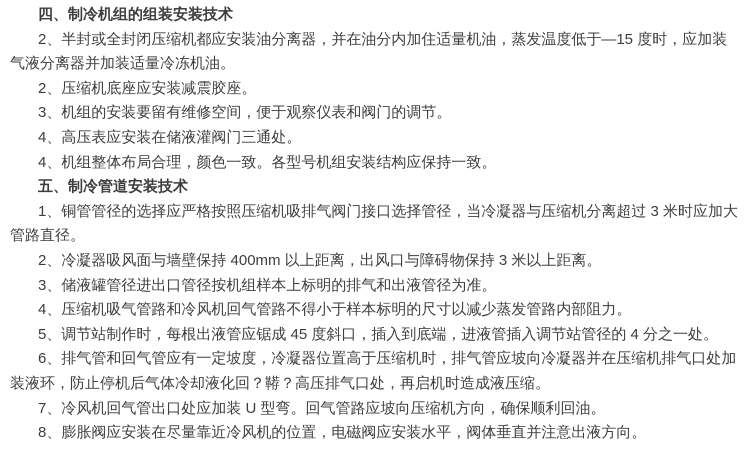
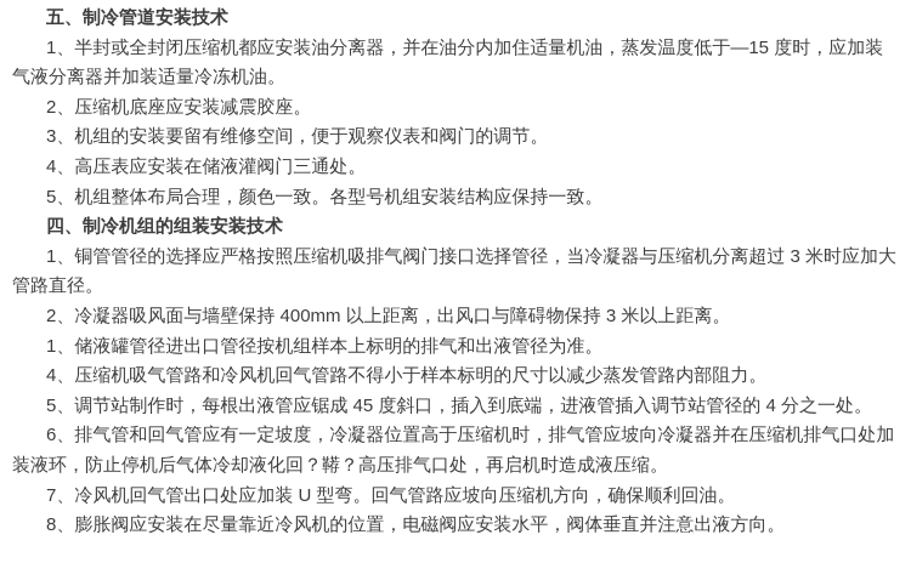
- 四、制冷机组的组装安装技术
+ 五、制冷管道安装技术
- 2、半封或全封闭压缩机都应安装油分离器，并在油分内加住适量机油，蒸发温度低于—15 度时，应加装气液分离器并加装适量冷冻机油。
+ 1、半封或全封闭压缩机都应安装油分离器，并在油分内加住适量机油，蒸发温度低于—15 度时，应加装气液分离器并加装适量冷冻机油。
  2、压缩机底座应安装减震胶座。
  3、机组的安装要留有维修空间，便于观察仪表和阀门的调节。
  4、高压表应安装在储液灌阀门三通处。
- 4、机组整体布局合理，颜色一致。各型号机组安装结构应保持一致。
+ 5、机组整体布局合理，颜色一致。各型号机组安装结构应保持一致。
- 五、制冷管道安装技术
+ 四、制冷机组的组装安装技术
  1、铜管管径的选择应严格按照压缩机吸排气阀门接口选择管径，当冷凝器与压缩机分离超过 3 米时应加大管路直径。
  2、冷凝器吸风面与墙壁保持 400mm 以上距离，出风口与障碍物保持 3 米以上距离。
- 3、储液罐管径进出口管径按机组样本上标明的排气和出液管径为准。
+ 1、储液罐管径进出口管径按机组样本上标明的排气和出液管径为准。
  4、压缩机吸气管路和冷风机回气管路不得小于样本标明的尺寸以减少蒸发管路内部阻力。
  5、调节站制作时，每根出液管应锯成 45 度斜口，插入到底端，进液管插入调节站管径的 4 分之一处。
  6、排气管和回气管应有一定坡度，冷凝器位置高于压缩机时，排气管应坡向冷凝器并在压缩机排气口处加装液环，防止停机后气体冷却液化回？鞯？高压排气口处，再启机时造成液压缩。
  7、冷风机回气管出口处应加装 U 型弯。回气管路应坡向压缩机方向，确保顺利回油。
  8、膨胀阀应安装在尽量靠近冷风机的位置，电磁阀应安装水平，阀体垂直并注意出液方向。
